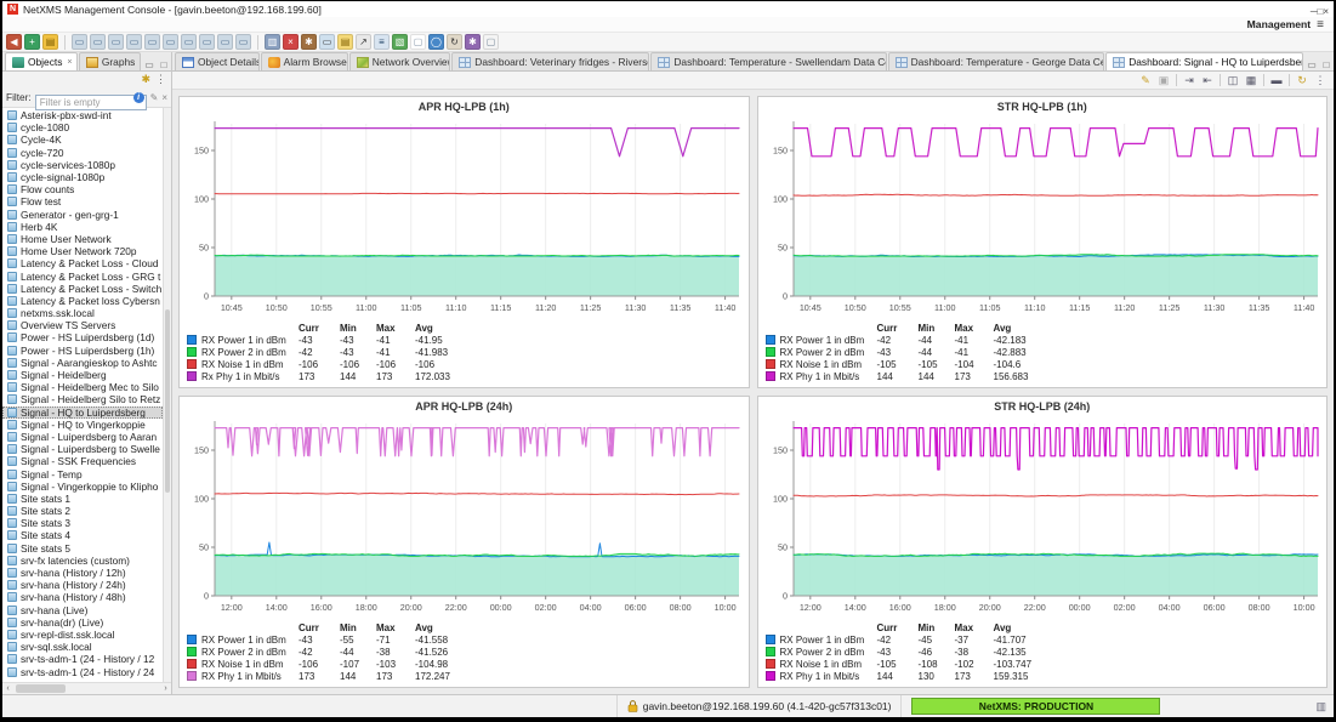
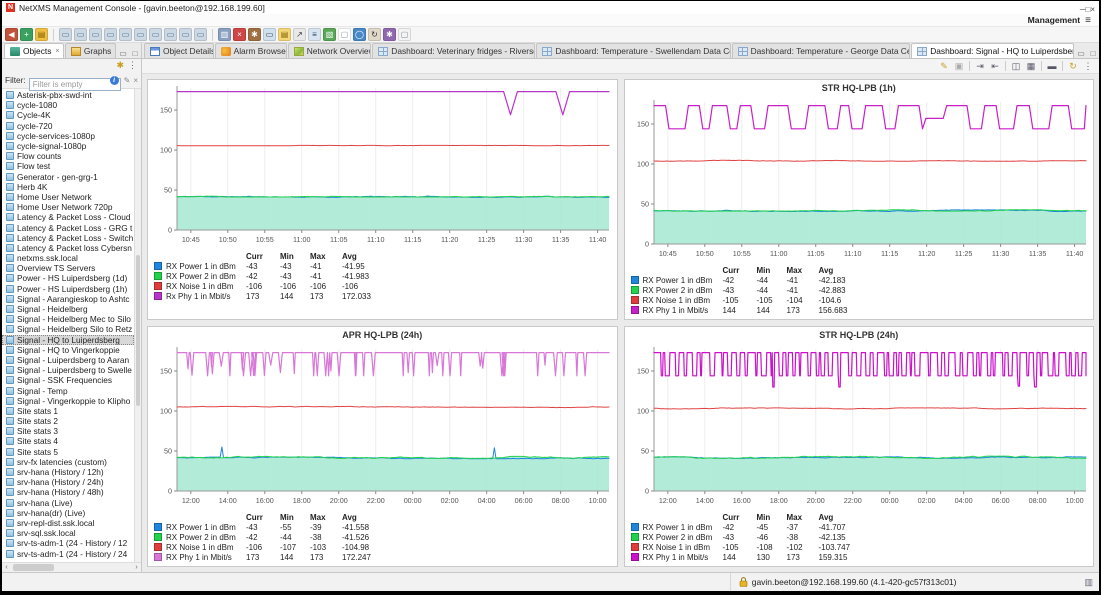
  NetXMS Management Console - [gavin.beeton@192.168.199.60]
  ─□×
  Management
  ≡
  ◀
  +
  ▤
  ▭
  ▭
  ▭
  ▭
  ▭
  ▭
  ▭
  ▭
  ▭
  ▭
  ▥
  ×
  ✱
  ▭
  ▤
  ↗
  ≡
  ▧
  ▢
  ◯
  ↻
  ✱
  ▢
  Objects
  Graphs
  ▭
  □
  ✱
  ⋮
  Filter:
  Filter is empty
  ✎
  ×
  Asterisk-pbx-swd-int
  cycle-1080
  Cycle-4K
  cycle-720
  cycle-services-1080p
  cycle-signal-1080p
  Flow counts
  Flow test
  Generator - gen-grg-1
  Herb 4K
  Home User Network
  Home User Network 720p
  Latency & Packet Loss - Cloud
  Latency & Packet Loss - GRG t
  Latency & Packet Loss - Switch
  Latency & Packet loss Cybersn
  netxms.ssk.local
  Overview TS Servers
  Power - HS Luiperdsberg (1d)
  Power - HS Luiperdsberg (1h)
  Signal - Aarangieskop to Ashtc
  Signal - Heidelberg
  Signal - Heidelberg Mec to Silo
  Signal - Heidelberg Silo to Retz
  Signal - HQ to Luiperdsberg
  Signal - HQ to Vingerkoppie
  Signal - Luiperdsberg to Aaran
  Signal - Luiperdsberg to Swelle
  Signal - SSK Frequencies
  Signal - Temp
  Signal - Vingerkoppie to Klipho
  Site stats 1
  Site stats 2
  Site stats 3
  Site stats 4
  Site stats 5
  srv-fx latencies (custom)
  srv-hana (History / 12h)
  srv-hana (History / 24h)
  srv-hana (History / 48h)
  srv-hana (Live)
  srv-hana(dr) (Live)
  srv-repl-dist.ssk.local
  srv-sql.ssk.local
  srv-ts-adm-1 (24 - History / 12
  srv-ts-adm-1 (24 - History / 24
  Object Detail
  Alarm Browse
  Network Overvie
  Dashboard: Veterinary fridges - Rivers
  Dashboard: Temperature - Swellendam Data C
  Dashboard: Temperature - George Data C
  Dashboard: Signal - HQ to Luiperdsbe
  ▭
  □
  ✎
  ▣
  ⇥
  ⇤
  ◫
  ▦
  ▬
  ↻
  ⋮
- APR HQ-LPB (1h)
  150
  100
  50
  0
  10:45
  10:50
  10:55
  11:00
  11:05
  11:10
  11:15
  11:20
  11:25
  11:30
  11:35
  11:40
  Curr
  Min
  Max
  Avg
  RX Power 1 in dBm
  -43
  -43
  -41
  -41.95
  RX Power 2 in dBm
  -42
  -43
  -41
  -41.983
  RX Noise 1 in dBm
  -106
  -106
  -106
  -106
  Rx Phy 1 in Mbit/s
  173
  144
  173
  172.033
  STR HQ-LPB (1h)
  150
  100
  50
  0
  10:45
  10:50
  10:55
  11:00
  11:05
  11:10
  11:15
  11:20
  11:25
  11:30
  11:35
  11:40
  Curr
  Min
  Max
  Avg
  RX Power 1 in dBm
  -42
  -44
  -41
  -42.183
  RX Power 2 in dBm
  -43
  -44
  -41
  -42.883
  RX Noise 1 in dBm
  -105
  -105
  -104
  -104.6
  RX Phy 1 in Mbit/s
  144
  144
  173
  156.683
  APR HQ-LPB (24h)
  150
  100
  50
  0
  12:00
  14:00
  16:00
  18:00
  20:00
  22:00
  00:00
  02:00
  04:00
  06:00
  08:00
  10:00
  Curr
  Min
  Max
  Avg
  RX Power 1 in dBm
  -43
  -55
- -71
+ -39
  -41.558
  RX Power 2 in dBm
  -42
  -44
  -38
  -41.526
  RX Noise 1 in dBm
  -106
  -107
  -103
  -104.98
  RX Phy 1 in Mbit/s
  173
  144
  173
  172.247
  STR HQ-LPB (24h)
  150
  100
  50
  0
  12:00
  14:00
  16:00
  18:00
  20:00
  22:00
  00:00
  02:00
  04:00
  06:00
  08:00
  10:00
  Curr
  Min
  Max
  Avg
  RX Power 1 in dBm
  -42
  -45
  -37
  -41.707
  RX Power 2 in dBm
  -43
  -46
  -38
  -42.135
  RX Noise 1 in dBm
  -105
  -108
  -102
  -103.747
  RX Phy 1 in Mbit/s
  144
  130
  173
  159.315
  gavin.beeton@192.168.199.60 (4.1-420-gc57f313c01)
- NetXMS: PRODUCTION
  ▥
